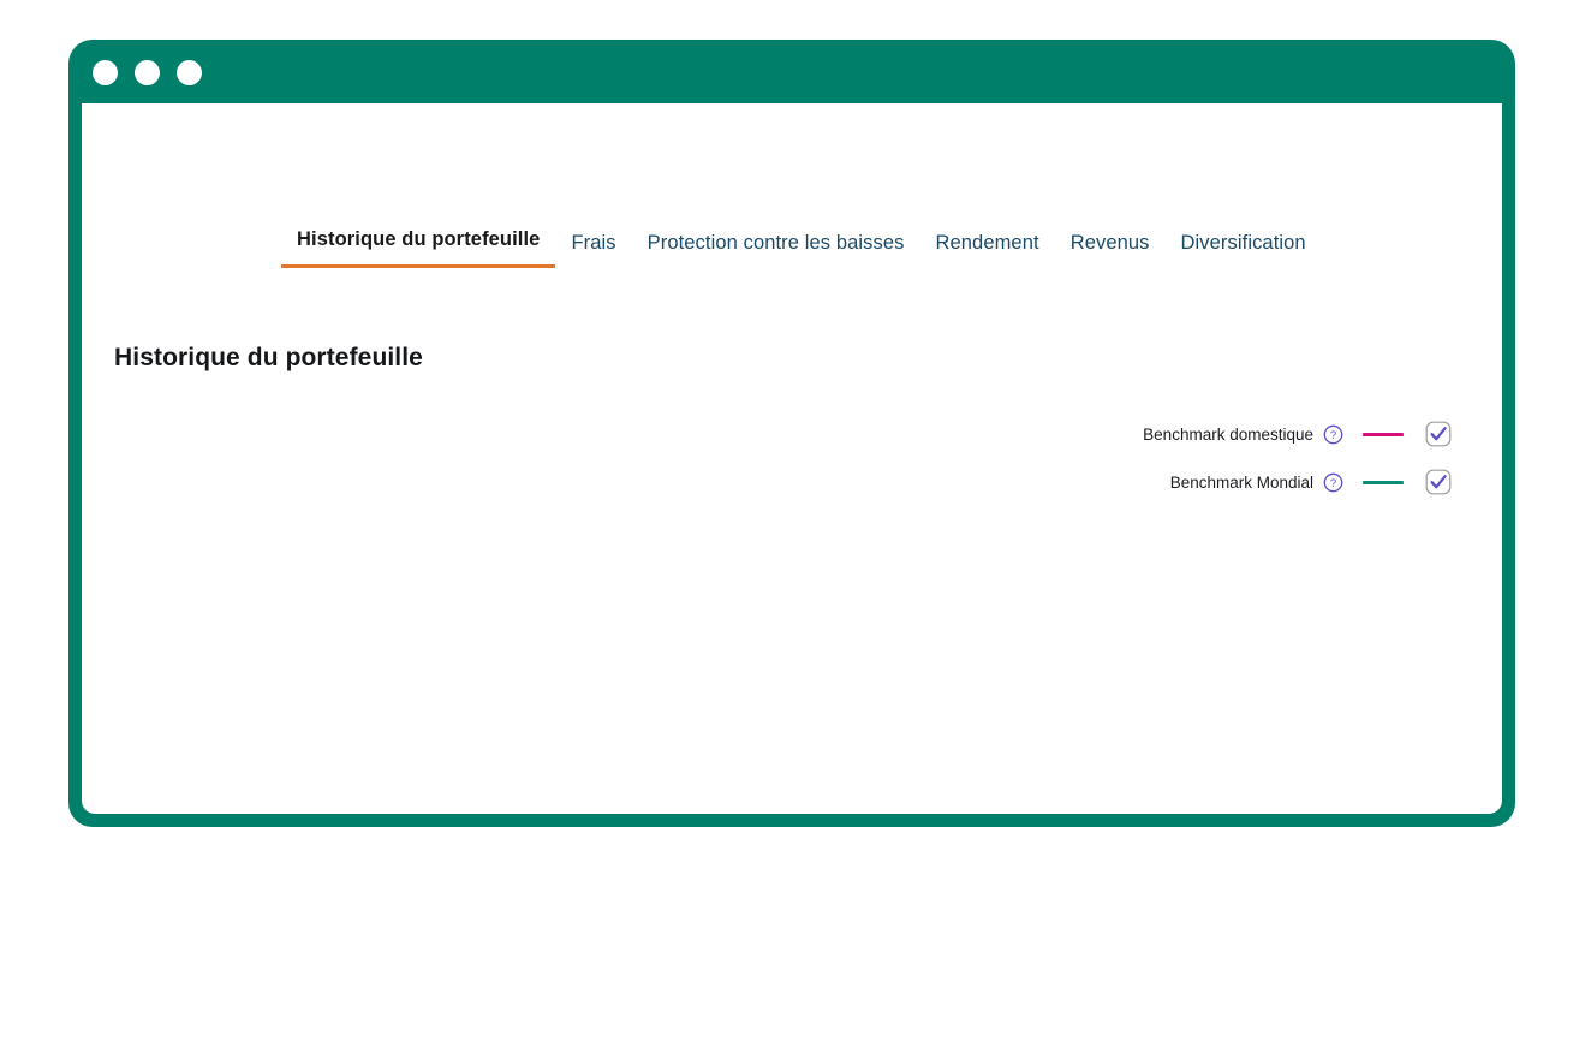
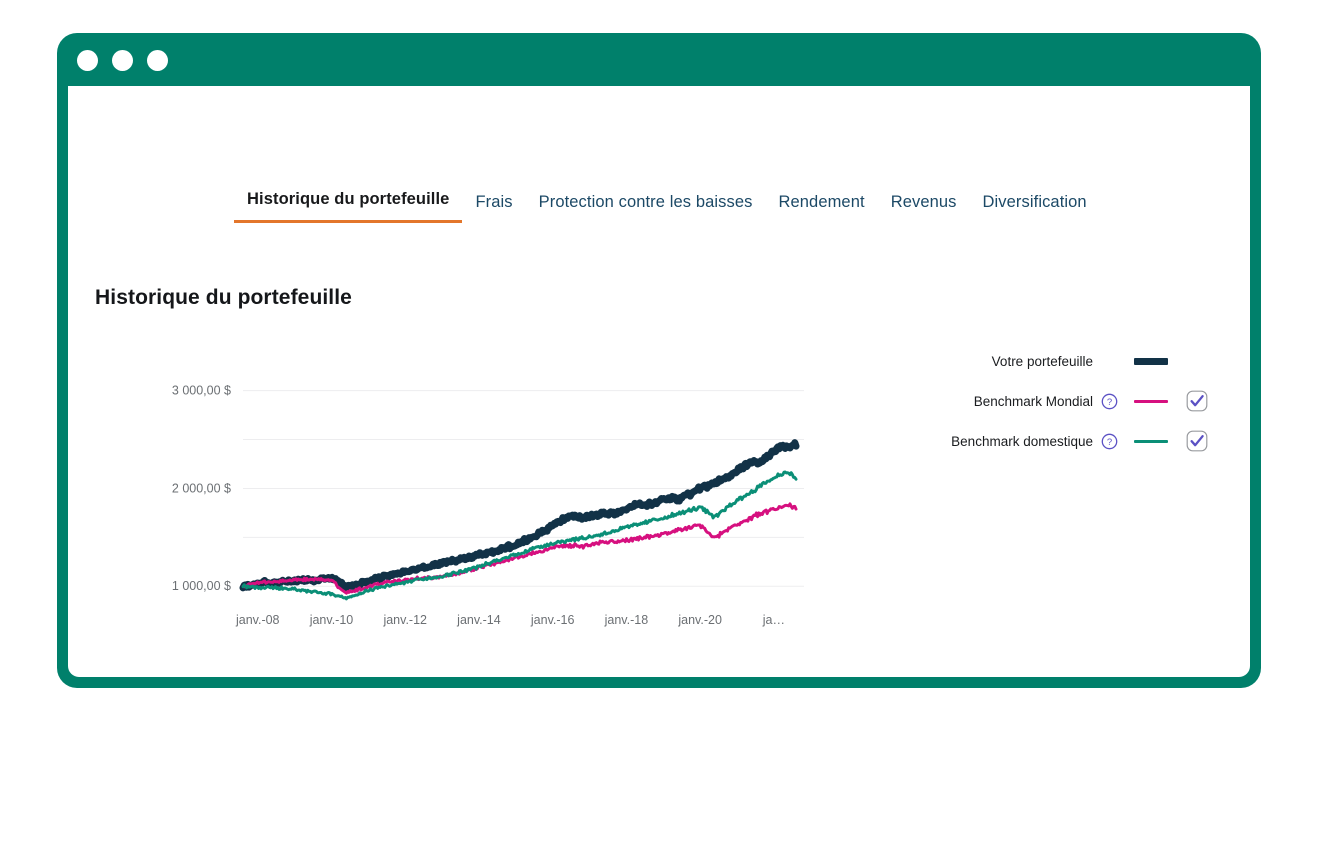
  Historique du portefeuille
  Frais
  Protection contre les baisses
  Rendement
  Revenus
  Diversification
  Historique du portefeuille
+ 1 000,00 $
+ 2 000,00 $
+ 3 000,00 $
+ janv.-08
+ janv.-10
+ janv.-12
+ janv.-14
+ janv.-16
+ janv.-18
+ janv.-20
+ ja…
+ Votre portefeuille
- Benchmark domestique
+ Benchmark Mondial
  ?
- Benchmark Mondial
+ Benchmark domestique
  ?
